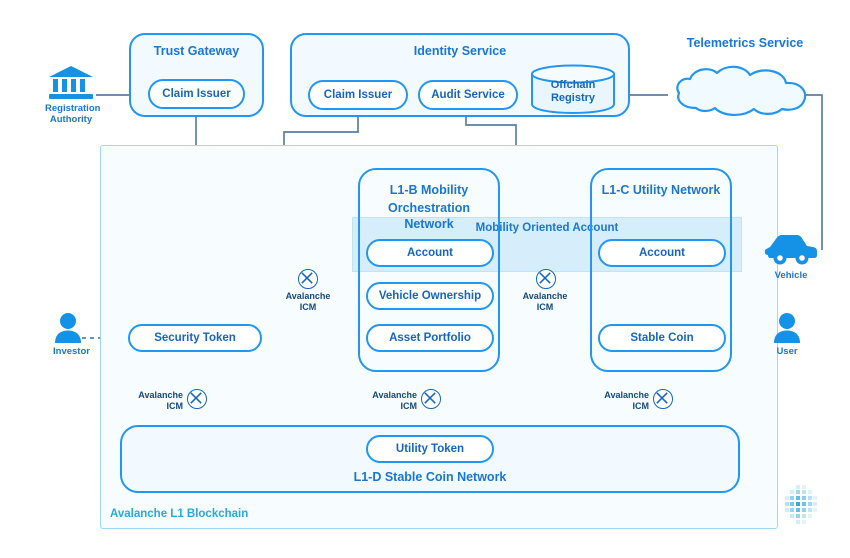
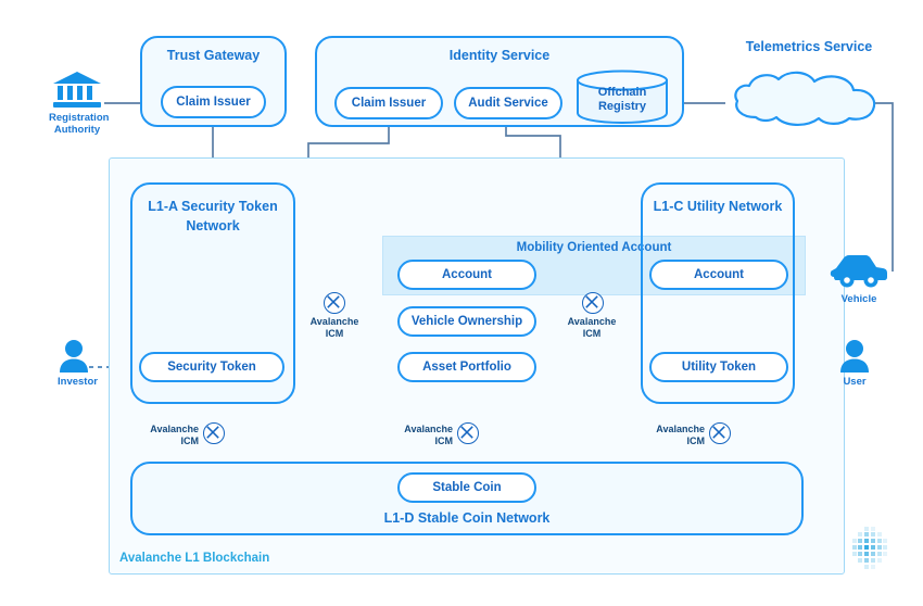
  Avalanche L1 Blockchain
  Trust Gateway
  Claim Issuer
  Identity Service
  Claim Issuer
  Audit Service
  Offchain
  Registry
  Telemetrics Service
  Registration
  Authority
  Investor
  User
  Vehicle
+ L1-A Security Token
+ Network
  Security Token
  Mobility Oriented Account
- L1-B Mobility
- Orchestration Network
  Account
  Vehicle Ownership
  Asset Portfolio
  L1-C Utility Network
  Account
- Stable Coin
+ Utility Token
  L1-D Stable Coin Network
- Utility Token
+ Stable Coin
  Avalanche
  ICM
  Avalanche
  ICM
  Avalanche
  ICM
  Avalanche
  ICM
  Avalanche
  ICM
